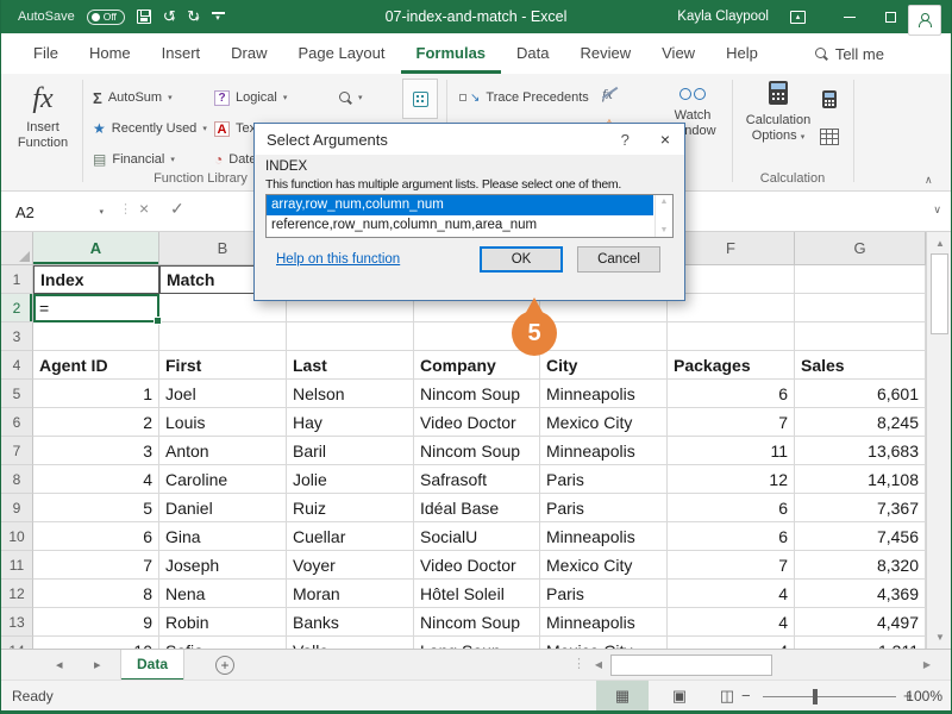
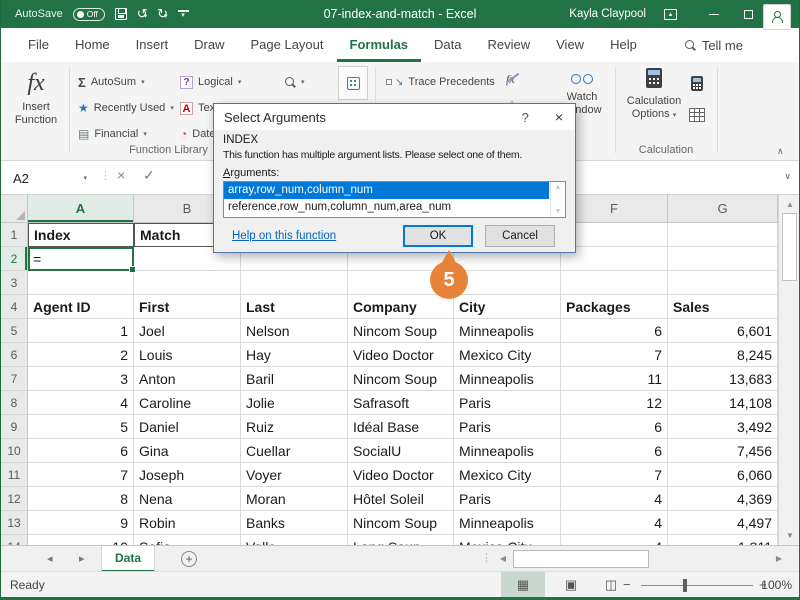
  AutoSave
  Off
  07-index-and-match - Excel
  Kayla Claypool
  File
  Home
  Insert
  Draw
  Page Layout
  Formulas
  Data
  Review
  View
  Help
  Tell me
  fx
  Insert
  Function
  Σ
  AutoSum
  ★
  Recently Used
  ▤
  Financial
  ?
  Logical
  A
  ◔
  Dat
  Function Library
  ↘
  Trace Precedents
  fx
  Watch
  Calculation
  Options
  Calculation
  ∧
  A2
  ⋮
  ×
  ✓
  ∨
  A
  B
  F
  G
  1
  Index
  Match
  2
  =
  3
  4
  Agent ID
  First
  Last
  Company
  City
  Packages
  Sales
  5
  1
  Joel
  Nelson
  Nincom Soup
  Minneapolis
  6
  6,601
  6
  2
  Louis
  Hay
  Video Doctor
  Mexico City
  7
  8,245
  7
  3
  Anton
  Baril
  Nincom Soup
  Minneapolis
  11
  13,683
  8
  4
  Caroline
  Jolie
  Safrasoft
  Paris
  12
  14,108
  9
  5
  Daniel
  Ruiz
  Idéal Base
  Paris
  6
- 7,367
+ 3,492
  10
  6
  Gina
  Cuellar
  SocialU
  Minneapolis
  6
  7,456
  11
  7
  Joseph
  Voyer
  Video Doctor
  Mexico City
  7
- 8,320
+ 6,060
  12
  8
  Nena
  Moran
  Hôtel Soleil
  Paris
  4
  4,369
  13
  9
  Robin
  Banks
  Nincom Soup
  Minneapolis
  4
  4,497
  ▲
  ▼
  ◂
  ▸
  Data
  +
  ⋮
  ◀
  ▶
  Ready
  ▦
  ▣
  ◫
  −
  +
  100%
  Select Arguments
  ?
  ×
  INDEX
  This function has multiple argument lists. Please select one of them.
+ Arguments:
  array,row_num,column_num
  reference,row_num,column_num,area_num
  Help on this function
  OK
  Cancel
  5
